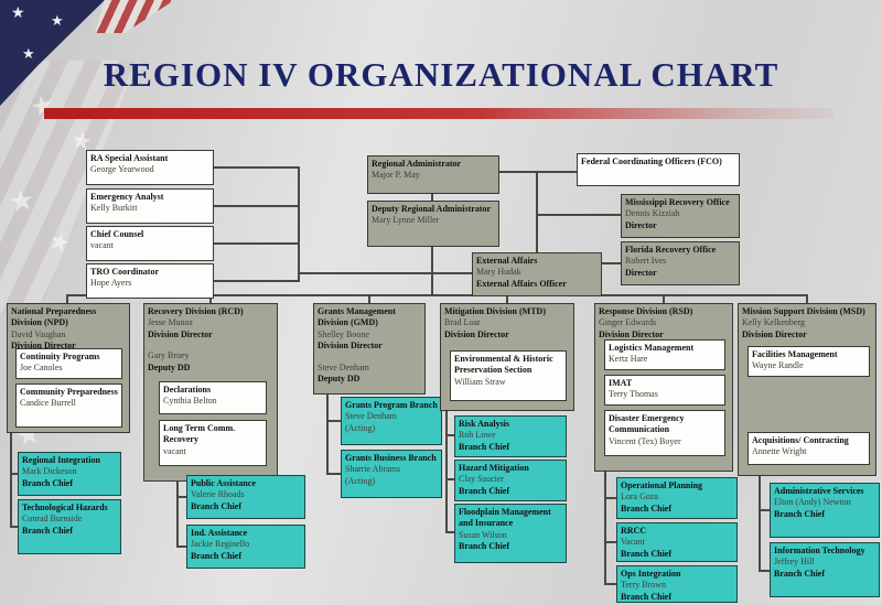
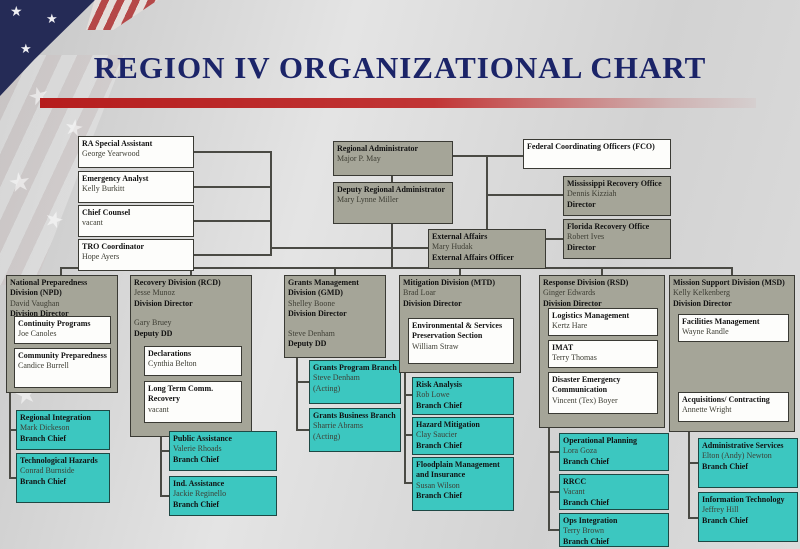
  ★
  ★
  ★
  REGION IV ORGANIZATIONAL CHART
  RA Special Assistant
  George Yearwood
  Emergency Analyst
  Kelly Burkitt
  Chief Counsel
  vacant
  TRO Coordinator
  Hope Ayers
  Regional Administrator
  Major P. May
  Deputy Regional Administrator
  Mary Lynne Miller
  External Affairs
  Mary Hudak
  External Affairs Officer
  Federal Coordinating Officers (FCO)
  Mississippi Recovery Office
  Dennis Kizziah
  Director
  Florida Recovery Office
  Robert Ives
  Director
  National Preparedness Division (NPD)
  David Vaughan
  Division Director
  Continuity Programs
  Joe Canoles
  Community Preparedness
  Candice Burrell
  Regional Integration
  Mark Dickeson
  Branch Chief
  Technological Hazards
  Conrad Burnside
  Branch Chief
  Recovery Division (RCD)
  Jesse Munoz
  Division Director
  Gary Bruey
  Deputy DD
  Declarations
  Cynthia Belton
  Long Term Comm. Recovery
  vacant
  Public Assistance
  Valerie Rhoads
  Branch Chief
  Ind. Assistance
  Jackie Reginello
  Branch Chief
  Grants Management Division (GMD)
  Shelley Boone
  Division Director
  Steve Denham
  Deputy DD
  Grants Program Branch
  Steve Denham
  (Acting)
  Grants Business Branch
  Sharrie Abrams
  (Acting)
  Mitigation Division (MTD)
  Brad Loar
  Division Director
- Environmental & Historic Preservation Section
+ Environmental & Services Preservation Section
  William Straw
  Risk Analysis
  Rob Lowe
  Branch Chief
  Hazard Mitigation
  Clay Saucier
  Branch Chief
  Floodplain Management and Insurance
  Susan Wilson
  Branch Chief
  Response Division (RSD)
  Ginger Edwards
  Division Director
  Logistics Management
  Kertz Hare
  IMAT
  Terry Thomas
  Disaster Emergency Communication
  Vincent (Tex) Boyer
  Operational Planning
  Lora Goza
  Branch Chief
  RRCC
  Vacant
  Branch Chief
  Ops Integration
  Terry Brown
  Branch Chief
  Mission Support Division (MSD)
  Kelly Kelkenberg
  Division Director
  Facilities Management
  Wayne Randle
  Acquisitions/ Contracting
  Annette Wright
  Administrative Services
  Elton (Andy) Newton
  Branch Chief
  Information Technology
  Jeffrey Hill
  Branch Chief
